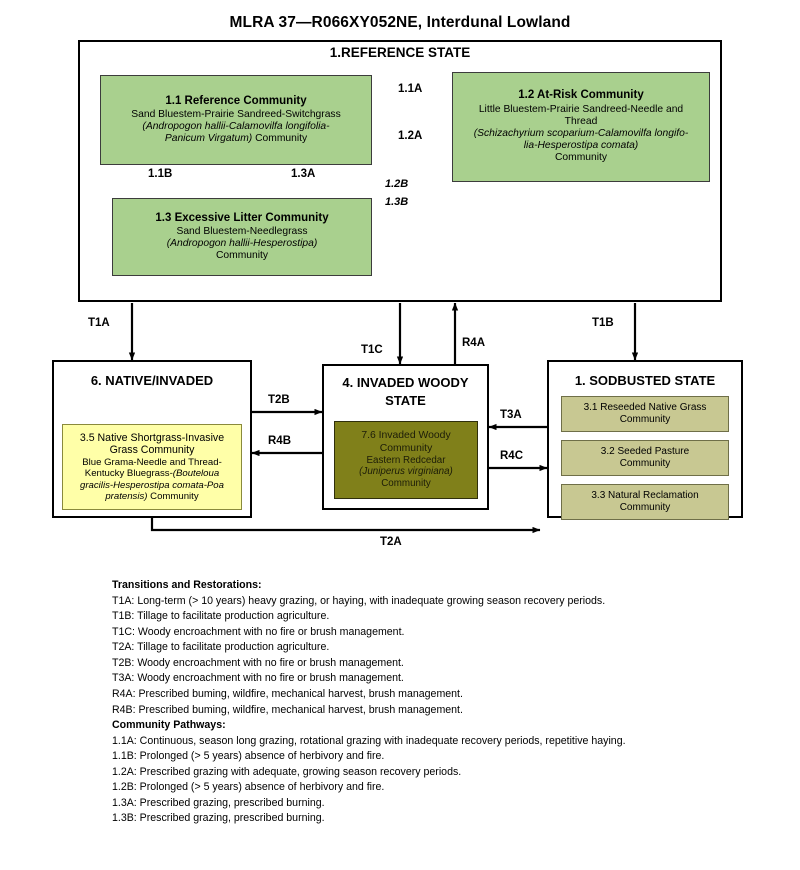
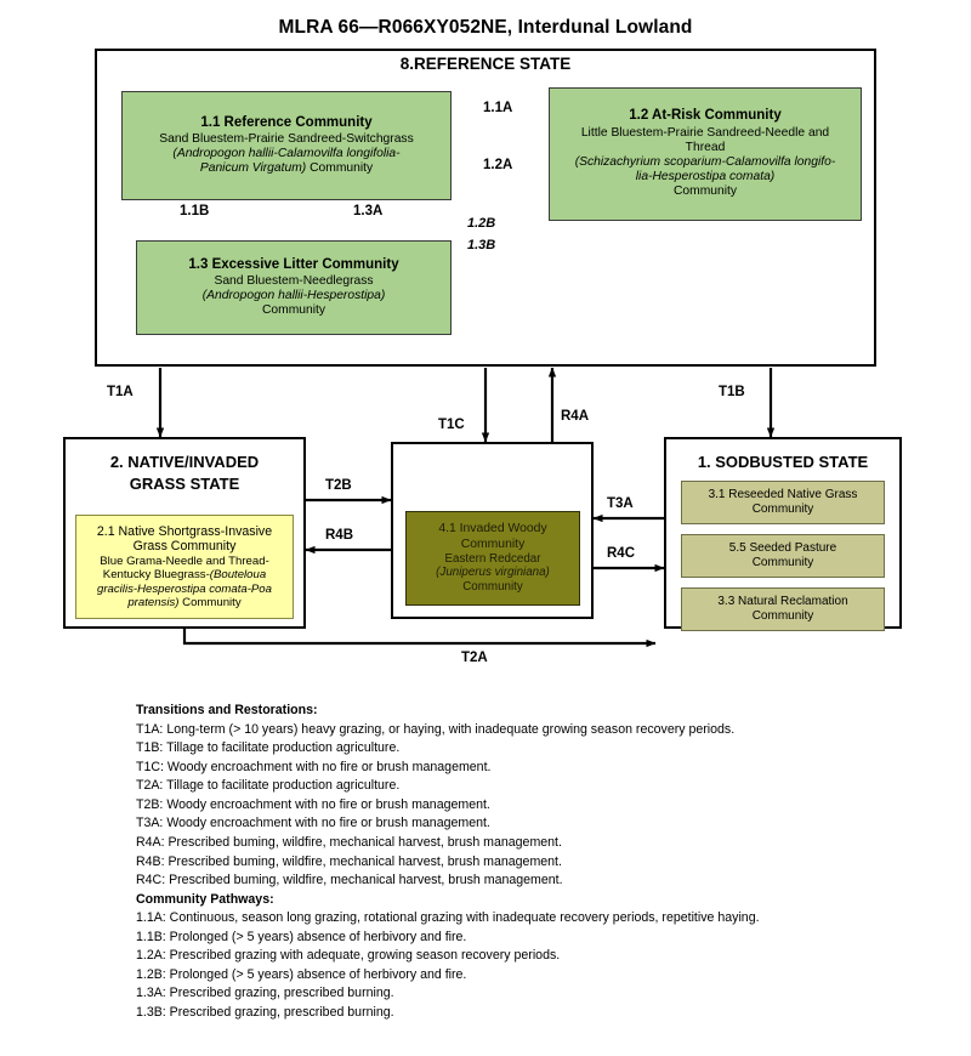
- MLRA 37—R066XY052NE, Interdunal Lowland
+ MLRA 66—R066XY052NE, Interdunal Lowland
- 1.REFERENCE STATE
+ 8.REFERENCE STATE
  1.1 Reference Community
  Sand Bluestem-Prairie Sandreed-Switchgrass
  (Andropogon hallii-Calamovilfa longifolia-
  Panicum Virgatum) Community
  1.2 At-Risk Community
  Little Bluestem-Prairie Sandreed-Needle and
  Thread
  (Schizachyrium scoparium-Calamovilfa longifo-
  lia-Hesperostipa comata)
  Community
  1.3 Excessive Litter Community
  Sand Bluestem-Needlegrass
  (Andropogon hallii-Hesperostipa)
  Community
  1.1A
  1.2A
  1.1B
  1.3A
  1.2B
  1.3B
- 6. NATIVE/INVADED
+ 2. NATIVE/INVADED
+ GRASS STATE
- 3.5 Native Shortgrass-Invasive
+ 2.1 Native Shortgrass-Invasive
  Grass Community
  Blue Grama-Needle and Thread-
  Kentucky Bluegrass-(Bouteloua
  gracilis-Hesperostipa comata-Poa
  pratensis) Community
- 4. INVADED WOODY
- STATE
- 7.6 Invaded Woody
+ 4.1 Invaded Woody
  Community
  Eastern Redcedar
  (Juniperus virginiana)
  Community
  1. SODBUSTED STATE
  3.1 Reseeded Native Grass
  Community
- 3.2 Seeded Pasture
+ 5.5 Seeded Pasture
  Community
  3.3 Natural Reclamation
  Community
  T1A
  T1C
  R4A
  T1B
  T2B
  R4B
  T3A
  R4C
  T2A
  Transitions and Restorations:
  T1A: Long-term (> 10 years) heavy grazing, or haying, with inadequate growing season recovery periods.
  T1B: Tillage to facilitate production agriculture.
  T1C: Woody encroachment with no fire or brush management.
  T2A: Tillage to facilitate production agriculture.
  T2B: Woody encroachment with no fire or brush management.
  T3A: Woody encroachment with no fire or brush management.
  R4A: Prescribed buming, wildfire, mechanical harvest, brush management.
  R4B: Prescribed buming, wildfire, mechanical harvest, brush management.
+ R4C: Prescribed buming, wildfire, mechanical harvest, brush management.
  Community Pathways:
  1.1A: Continuous, season long grazing, rotational grazing with inadequate recovery periods, repetitive haying.
  1.1B: Prolonged (> 5 years) absence of herbivory and fire.
  1.2A: Prescribed grazing with adequate, growing season recovery periods.
  1.2B: Prolonged (> 5 years) absence of herbivory and fire.
  1.3A: Prescribed grazing, prescribed burning.
  1.3B: Prescribed grazing, prescribed burning.
